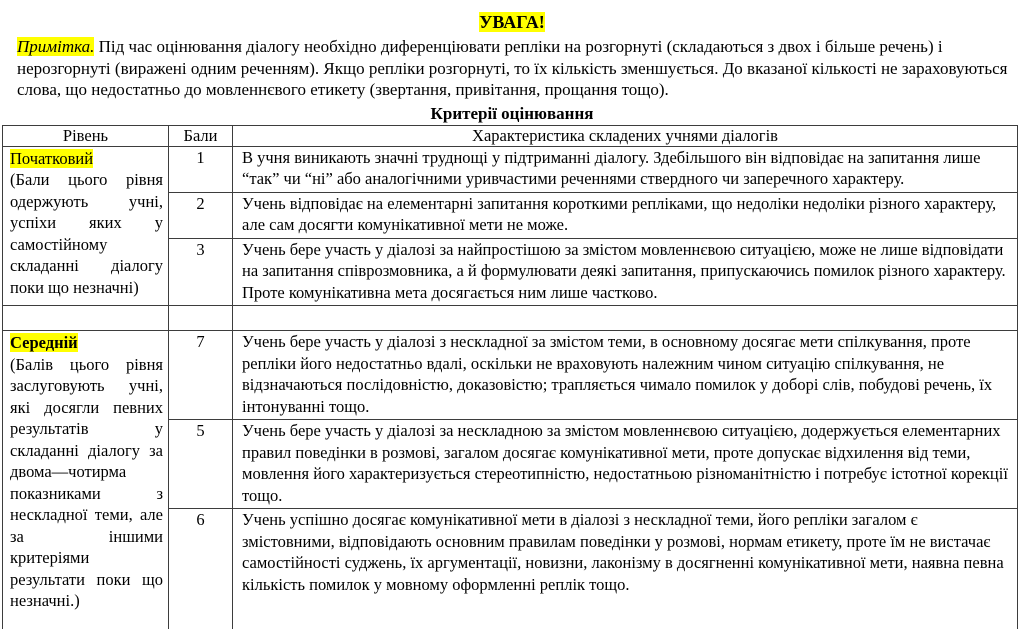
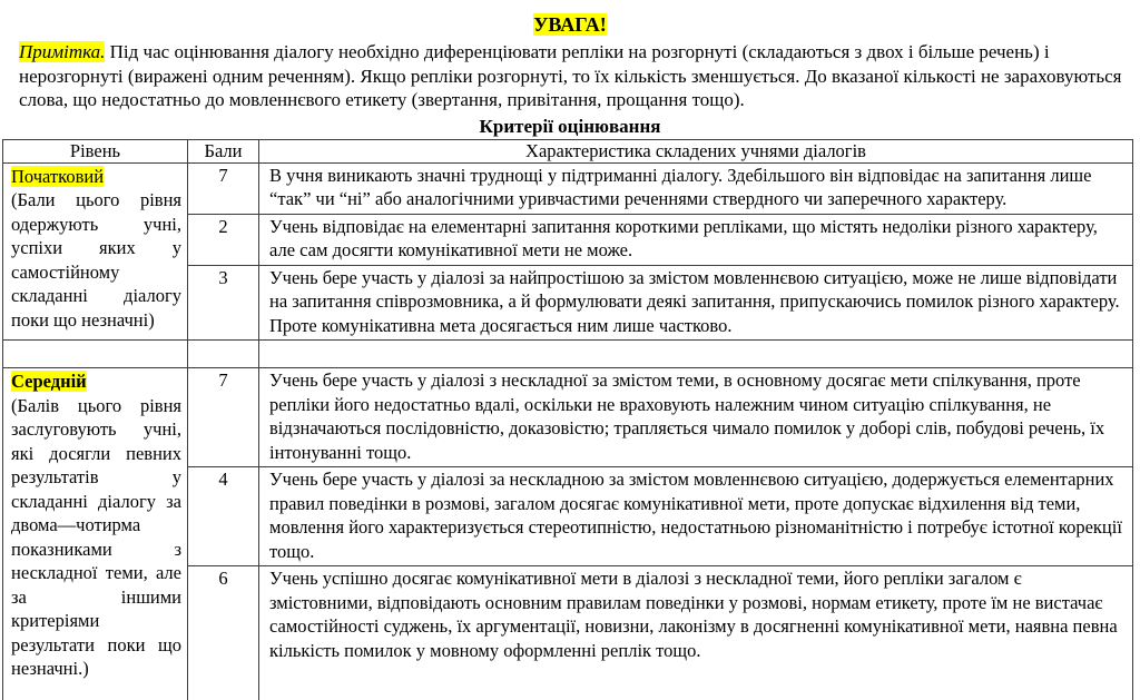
  УВАГА!
  Примітка. Під час оцінювання діалогу необхідно диференціювати репліки на розгорнуті (складаються з двох і більше речень) і нерозгорнуті (виражені одним реченням). Якщо репліки розгорнуті, то їх кількість зменшується. До вказаної кількості не зараховуються слова, що недостатньо до мовленнєвого етикету (звертання, привітання, прощання тощо).
  Критерії оцінювання
  Рівень	Бали	Характеристика складених учнями діалогів
- Початковий (Бали цього рівня одержують учні, успіхи яких у самостійному складанні діалогу поки що незначні)	1	В учня виникають значні труднощі у підтриманні діалогу. Здебільшого він відповідає на запитання лише “так” чи “ні” або аналогічними уривчастими реченнями ствердного чи заперечного характеру.
+ Початковий (Бали цього рівня одержують учні, успіхи яких у самостійному складанні діалогу поки що незначні)	7	В учня виникають значні труднощі у підтриманні діалогу. Здебільшого він відповідає на запитання лише “так” чи “ні” або аналогічними уривчастими реченнями ствердного чи заперечного характеру.
- 2	Учень відповідає на елементарні запитання короткими репліками, що недоліки недоліки різного характеру, але сам досягти комунікативної мети не може.
+ 2	Учень відповідає на елементарні запитання короткими репліками, що містять недоліки різного характеру, але сам досягти комунікативної мети не може.
  3	Учень бере участь у діалозі за найпростішою за змістом мовленнєвою ситуацією, може не лише відповідати на запитання співрозмовника, а й формулювати деякі запитання, припускаючись помилок різного характеру. Проте комунікативна мета досягається ним лише частково.
  Середній (Балів цього рівня заслуговують учні, які досягли певних результатів у складанні діалогу за двома—чотирма показниками з нескладної теми, але за іншими критеріями результати поки що незначні.)	7	Учень бере участь у діалозі з нескладної за змістом теми, в основному досягає мети спілкування, проте репліки його недостатньо вдалі, оскільки не враховують належним чином ситуацію спілкування, не відзначаються послідовністю, доказовістю; трапляється чимало помилок у доборі слів, побудові речень, їх інтонуванні тощо.
- 5	Учень бере участь у діалозі за нескладною за змістом мовленнєвою ситуацією, додержується елементарних правил поведінки в розмові, загалом досягає комунікативної мети, проте допускає відхилення від теми, мовлення його характеризується стереотипністю, недостатньою різноманітністю і потребує істотної корекції тощо.
+ 4	Учень бере участь у діалозі за нескладною за змістом мовленнєвою ситуацією, додержується елементарних правил поведінки в розмові, загалом досягає комунікативної мети, проте допускає відхилення від теми, мовлення його характеризується стереотипністю, недостатньою різноманітністю і потребує істотної корекції тощо.
  6	Учень успішно досягає комунікативної мети в діалозі з нескладної теми, його репліки загалом є змістовними, відповідають основним правилам поведінки у розмові, нормам етикету, проте їм не вистачає самостійності суджень, їх аргументації, новизни, лаконізму в досягненні комунікативної мети, наявна певна кількість помилок у мовному оформленні реплік тощо.
